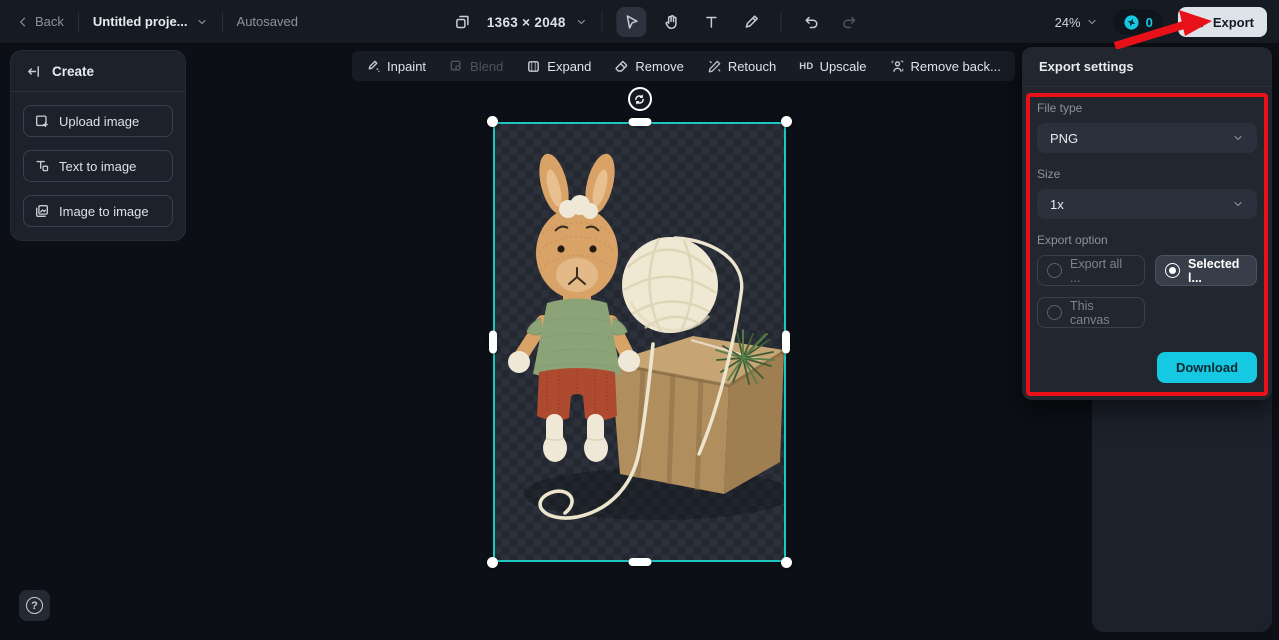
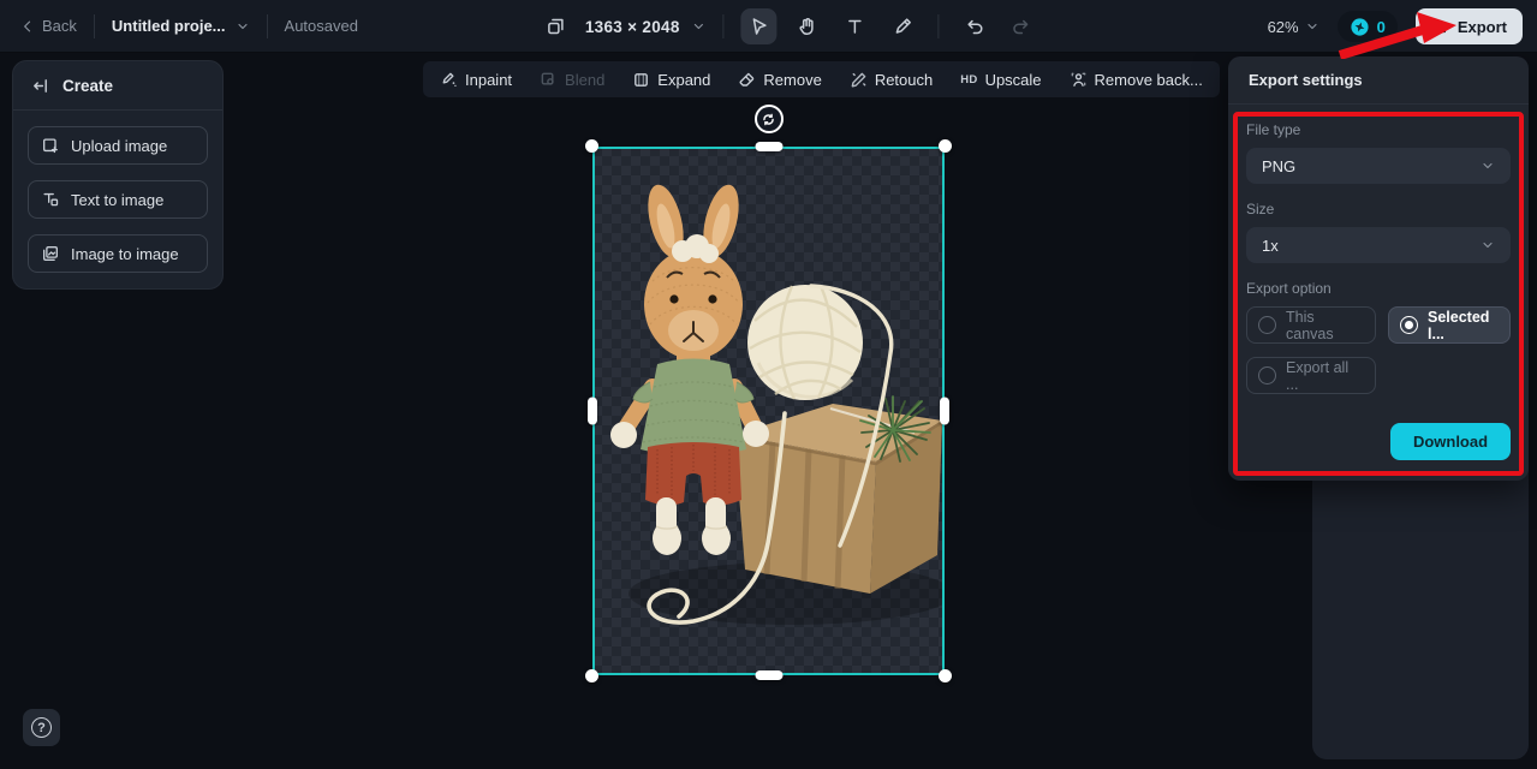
  Back
  Untitled proje...
  Autosaved
  1363 × 2048
- 24%
+ 62%
  0
  Export
  Create
  Upload image
  Text to image
  Image to image
  Inpaint
  Blend
  Expand
  Remove
  Retouch
  HD
  Upscale
  Remove back...
  Export settings
  File type
  PNG
  Size
  1x
  Export option
- Export all ...
+ This canvas
  Selected l...
- This canvas
+ Export all ...
  Download
  ?
